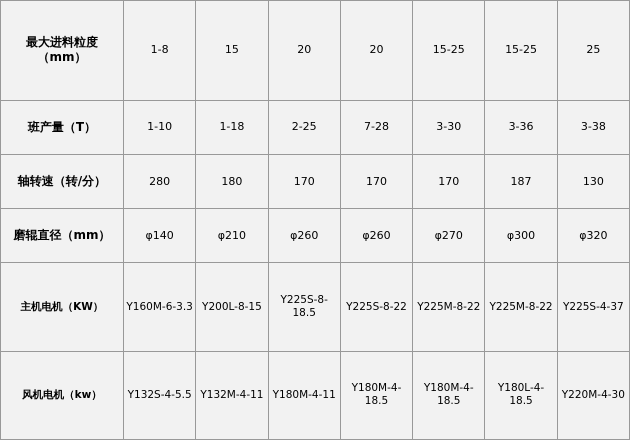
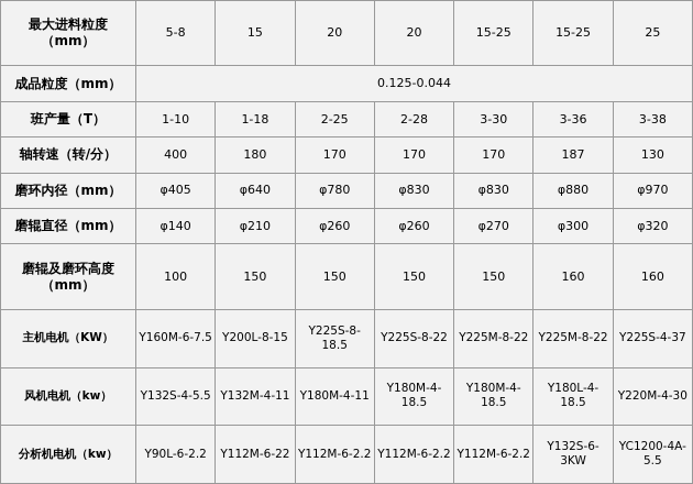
- 最大进料粒度（mm）	1-8	15	20	20	15-25	15-25	25
+ 最大进料粒度（mm）	5-8	15	20	20	15-25	15-25	25
+ 成品粒度（mm）	0.125-0.044
- 班产量（T）	1-10	1-18	2-25	7-28	3-30	3-36	3-38
+ 班产量（T）	1-10	1-18	2-25	2-28	3-30	3-36	3-38
- 轴转速（转/分）	280	180	170	170	170	187	130
+ 轴转速（转/分）	400	180	170	170	170	187	130
+ 磨环内径（mm）	φ405	φ640	φ780	φ830	φ830	φ880	φ970
  磨辊直径（mm）	φ140	φ210	φ260	φ260	φ270	φ300	φ320
+ 磨辊及磨环高度（mm）	100	150	150	150	150	160	160
- 主机电机（KW）	Y160M-6-3.3	Y200L-8-15	Y225S-8-18.5	Y225S-8-22	Y225M-8-22	Y225M-8-22	Y225S-4-37
+ 主机电机（KW）	Y160M-6-7.5	Y200L-8-15	Y225S-8-18.5	Y225S-8-22	Y225M-8-22	Y225M-8-22	Y225S-4-37
  风机电机（kw）	Y132S-4-5.5	Y132M-4-11	Y180M-4-11	Y180M-4-18.5	Y180M-4-18.5	Y180L-4-18.5	Y220M-4-30
+ 分析机电机（kw）	Y90L-6-2.2	Y112M-6-22	Y112M-6-2.2	Y112M-6-2.2	Y112M-6-2.2	Y132S-6-3KW	YC1200-4A-5.5
